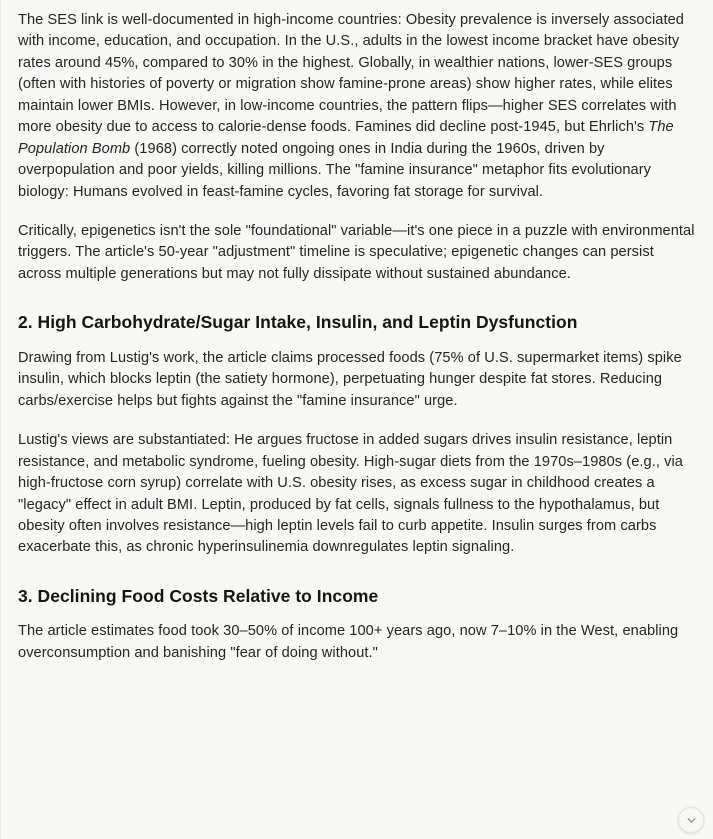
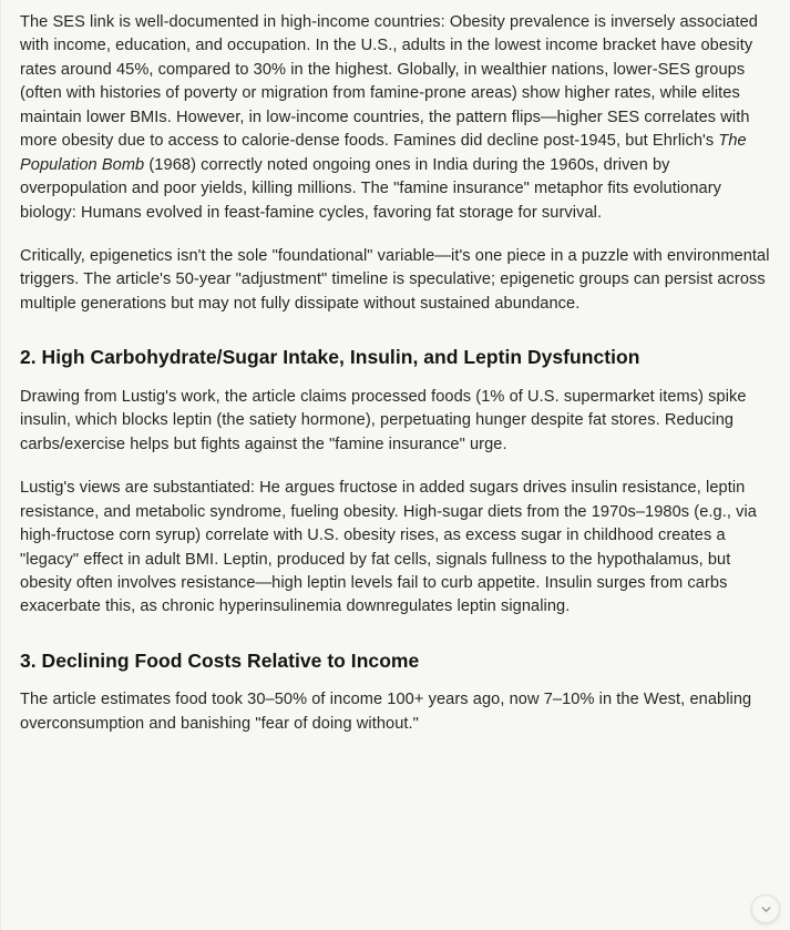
- The SES link is well-documented in high-income countries: Obesity prevalence is inversely associated with income, education, and occupation. In the U.S., adults in the lowest income bracket have obesity rates around 45%, compared to 30% in the highest. Globally, in wealthier nations, lower-SES groups (often with histories of poverty or migration show famine-prone areas) show higher rates, while elites maintain lower BMIs. However, in low-income countries, the pattern flips—higher SES correlates with more obesity due to access to calorie-dense foods. Famines did decline post-1945, but Ehrlich's The Population Bomb (1968) correctly noted ongoing ones in India during the 1960s, driven by overpopulation and poor yields, killing millions. The "famine insurance" metaphor fits evolutionary biology: Humans evolved in feast-famine cycles, favoring fat storage for survival.
+ The SES link is well-documented in high-income countries: Obesity prevalence is inversely associated with income, education, and occupation. In the U.S., adults in the lowest income bracket have obesity rates around 45%, compared to 30% in the highest. Globally, in wealthier nations, lower-SES groups (often with histories of poverty or migration from famine-prone areas) show higher rates, while elites maintain lower BMIs. However, in low-income countries, the pattern flips—higher SES correlates with more obesity due to access to calorie-dense foods. Famines did decline post-1945, but Ehrlich's The Population Bomb (1968) correctly noted ongoing ones in India during the 1960s, driven by overpopulation and poor yields, killing millions. The "famine insurance" metaphor fits evolutionary biology: Humans evolved in feast-famine cycles, favoring fat storage for survival.
- Critically, epigenetics isn't the sole "foundational" variable—it's one piece in a puzzle with environmental triggers. The article's 50-year "adjustment" timeline is speculative; epigenetic changes can persist across multiple generations but may not fully dissipate without sustained abundance.
+ Critically, epigenetics isn't the sole "foundational" variable—it's one piece in a puzzle with environmental triggers. The article's 50-year "adjustment" timeline is speculative; epigenetic groups can persist across multiple generations but may not fully dissipate without sustained abundance.
  2. High Carbohydrate/Sugar Intake, Insulin, and Leptin Dysfunction
- Drawing from Lustig's work, the article claims processed foods (75% of U.S. supermarket items) spike insulin, which blocks leptin (the satiety hormone), perpetuating hunger despite fat stores. Reducing carbs/exercise helps but fights against the "famine insurance" urge.
+ Drawing from Lustig's work, the article claims processed foods (1% of U.S. supermarket items) spike insulin, which blocks leptin (the satiety hormone), perpetuating hunger despite fat stores. Reducing carbs/exercise helps but fights against the "famine insurance" urge.
  Lustig's views are substantiated: He argues fructose in added sugars drives insulin resistance, leptin resistance, and metabolic syndrome, fueling obesity. High-sugar diets from the 1970s–1980s (e.g., via high-fructose corn syrup) correlate with U.S. obesity rises, as excess sugar in childhood creates a "legacy" effect in adult BMI. Leptin, produced by fat cells, signals fullness to the hypothalamus, but obesity often involves resistance—high leptin levels fail to curb appetite. Insulin surges from carbs exacerbate this, as chronic hyperinsulinemia downregulates leptin signaling.
  3. Declining Food Costs Relative to Income
  The article estimates food took 30–50% of income 100+ years ago, now 7–10% in the West, enabling overconsumption and banishing "fear of doing without."
